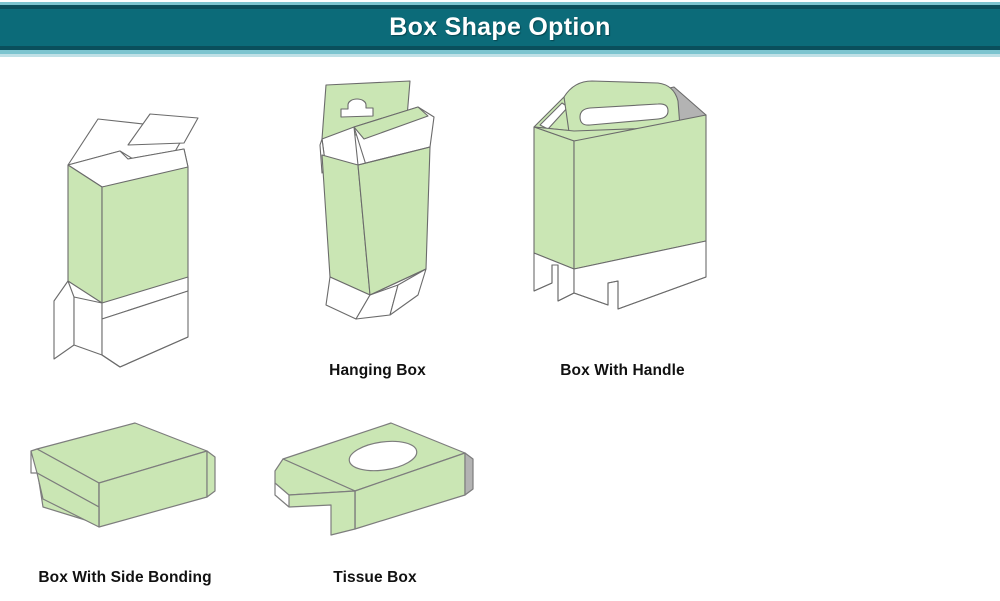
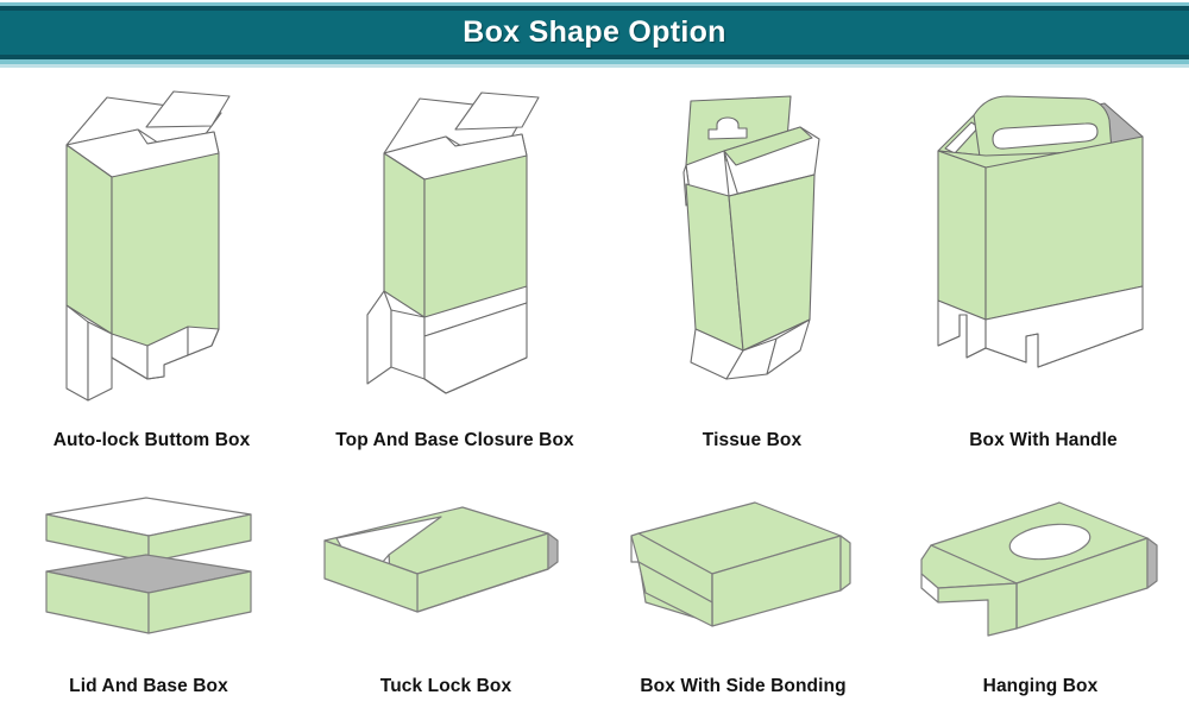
  Box Shape Option
+ Auto-lock Buttom Box
+ Top And Base Closure Box
- Hanging Box
+ Tissue Box
  Box With Handle
+ Lid And Base Box
+ Tuck Lock Box
  Box With Side Bonding
- Tissue Box
+ Hanging Box
